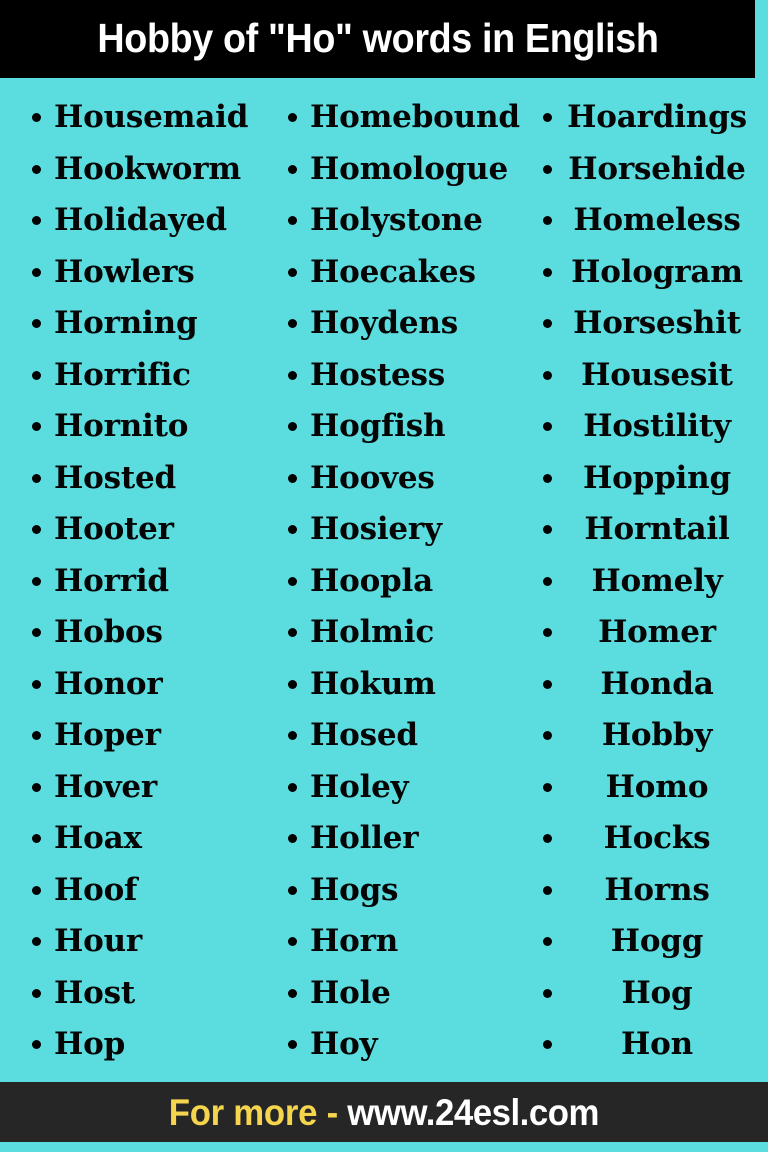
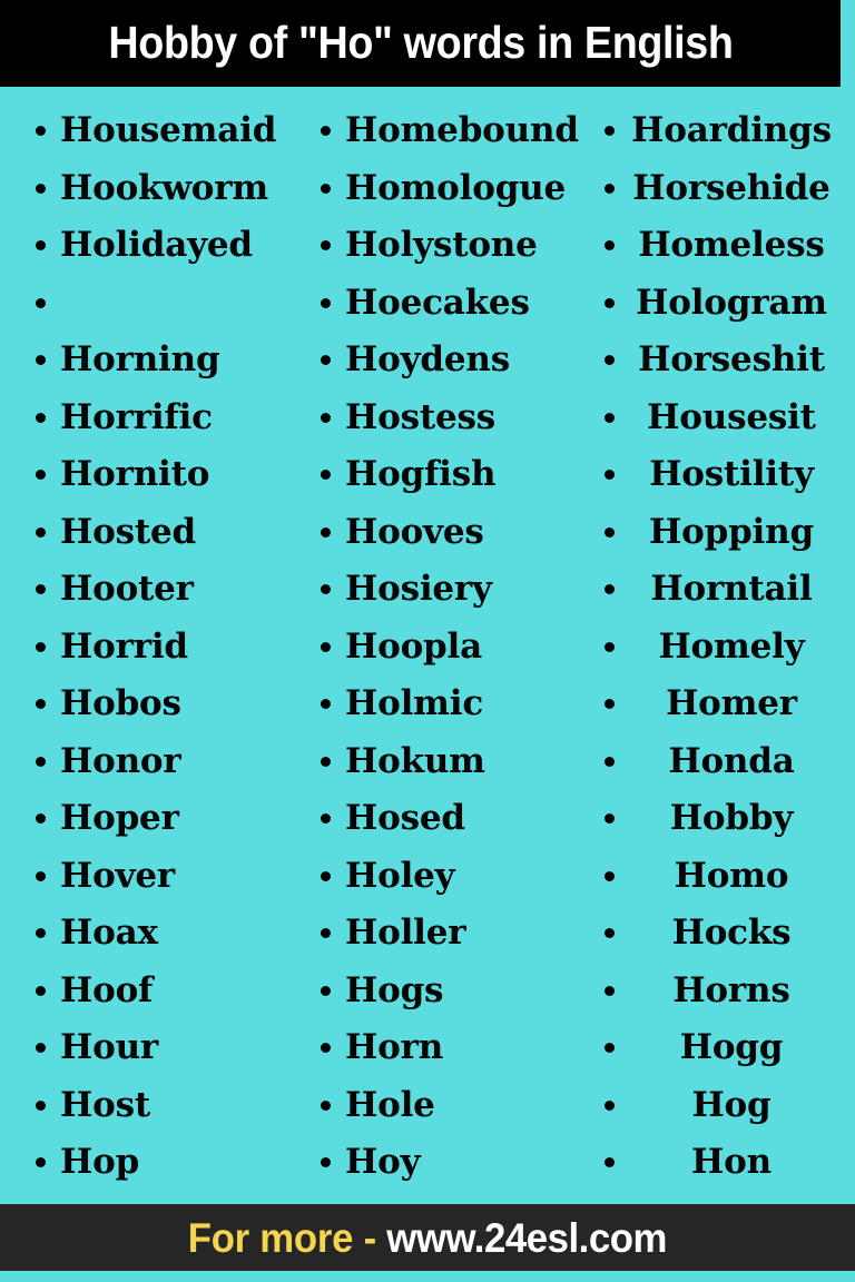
  Hobby of "Ho" words in English
  Housemaid
  Hookworm
  Holidayed
- Howlers
  Horning
  Horrific
  Hornito
  Hosted
  Hooter
  Horrid
  Hobos
  Honor
  Hoper
  Hover
  Hoax
  Hoof
  Hour
  Host
  Hop
  Homebound
  Homologue
  Holystone
  Hoecakes
  Hoydens
  Hostess
  Hogfish
  Hooves
  Hosiery
  Hoopla
  Holmic
  Hokum
  Hosed
  Holey
  Holler
  Hogs
  Horn
  Hole
  Hoy
  Hoardings
  Horsehide
  Homeless
  Hologram
  Horseshit
  Housesit
  Hostility
  Hopping
  Horntail
  Homely
  Homer
  Honda
  Hobby
  Homo
  Hocks
  Horns
  Hogg
  Hog
  Hon
  For more -
  www.24esl.com
